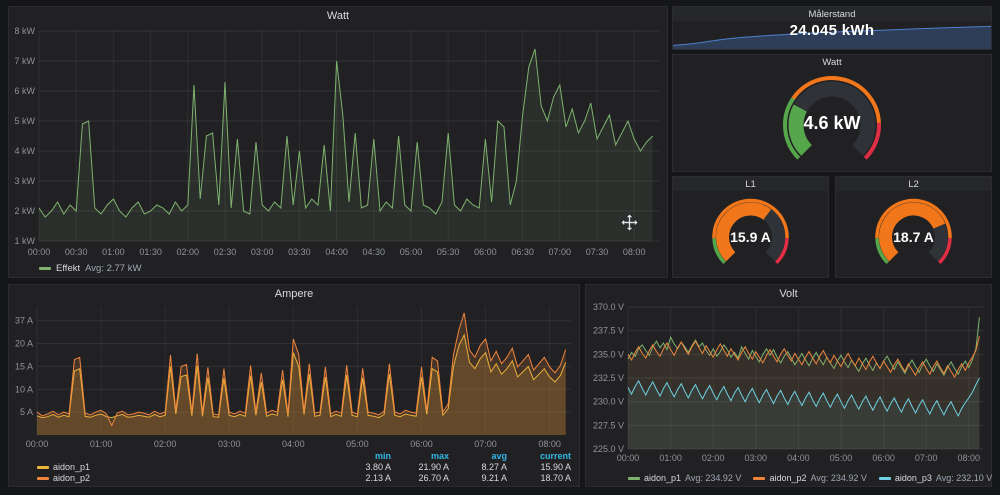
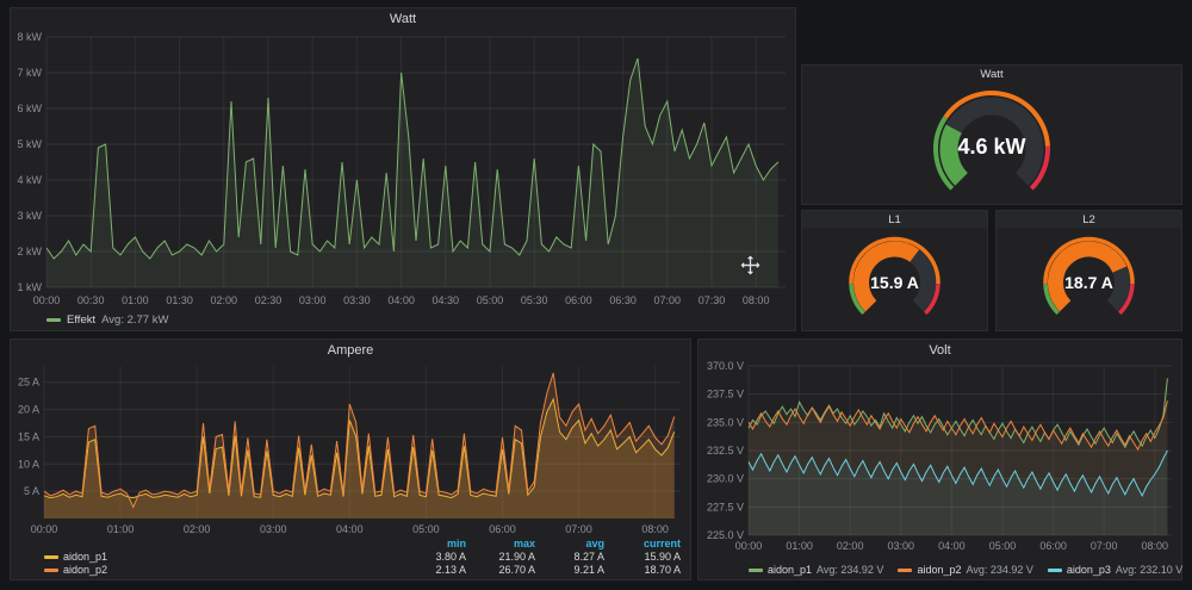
  Watt
  00:00
  00:30
  01:00
  01:30
  02:00
  02:30
  03:00
  03:30
  04:00
  04:30
  05:00
  05:30
  06:00
  06:30
  07:00
  07:30
  08:00
  1 kW
  2 kW
  3 kW
  4 kW
  5 kW
  6 kW
  7 kW
  8 kW
  Effekt
  Avg: 2.77 kW
- Målerstand
- 24.045 kWh
  Watt
  4.6 kW
  L1
  15.9 A
  L2
  18.7 A
  Ampere
  00:00
  01:00
  02:00
  03:00
  04:00
  05:00
  06:00
  07:00
  08:00
  5 A
  10 A
  15 A
  20 A
- 37 A
+ 25 A
  min
  max
  avg
  current
  aidon_p1
  3.80 A
  21.90 A
  8.27 A
  15.90 A
  aidon_p2
  2.13 A
  26.70 A
  9.21 A
  18.70 A
  Volt
  00:00
  01:00
  02:00
  03:00
  04:00
  05:00
  06:00
  07:00
  08:00
  225.0 V
  227.5 V
  230.0 V
  232.5 V
  235.0 V
  237.5 V
  370.0 V
  aidon_p1
  Avg: 234.92 V
  aidon_p2
  Avg: 234.92 V
  aidon_p3
  Avg: 232.10 V
